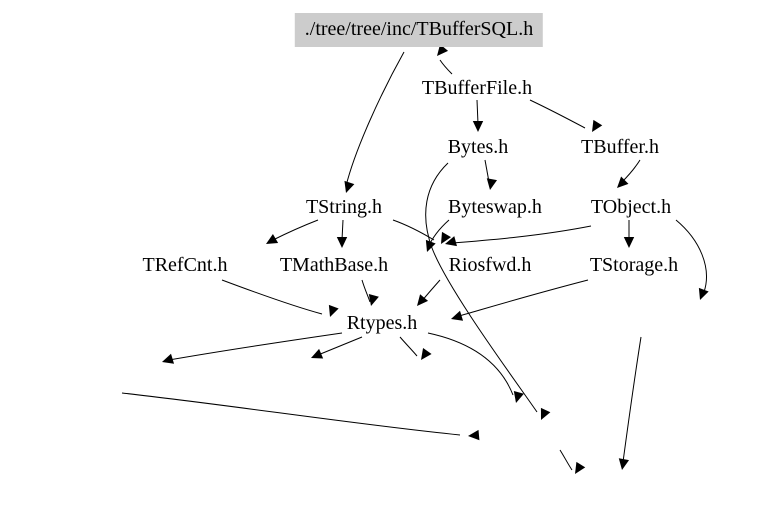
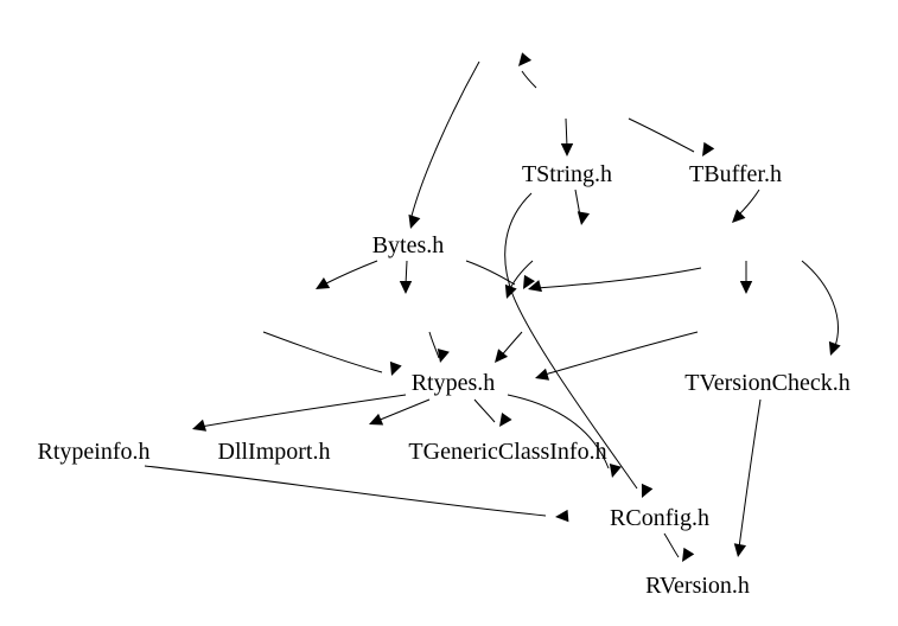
- ./tree/tree/inc/TBufferSQL.h
- TBufferFile.h
- Bytes.h
+ TString.h
  TBuffer.h
- TString.h
+ Bytes.h
- Byteswap.h
- TObject.h
- TRefCnt.h
- TMathBase.h
- Riosfwd.h
- TStorage.h
  Rtypes.h
+ TVersionCheck.h
+ Rtypeinfo.h
+ DllImport.h
+ TGenericClassInfo.h
+ RConfig.h
+ RVersion.h
